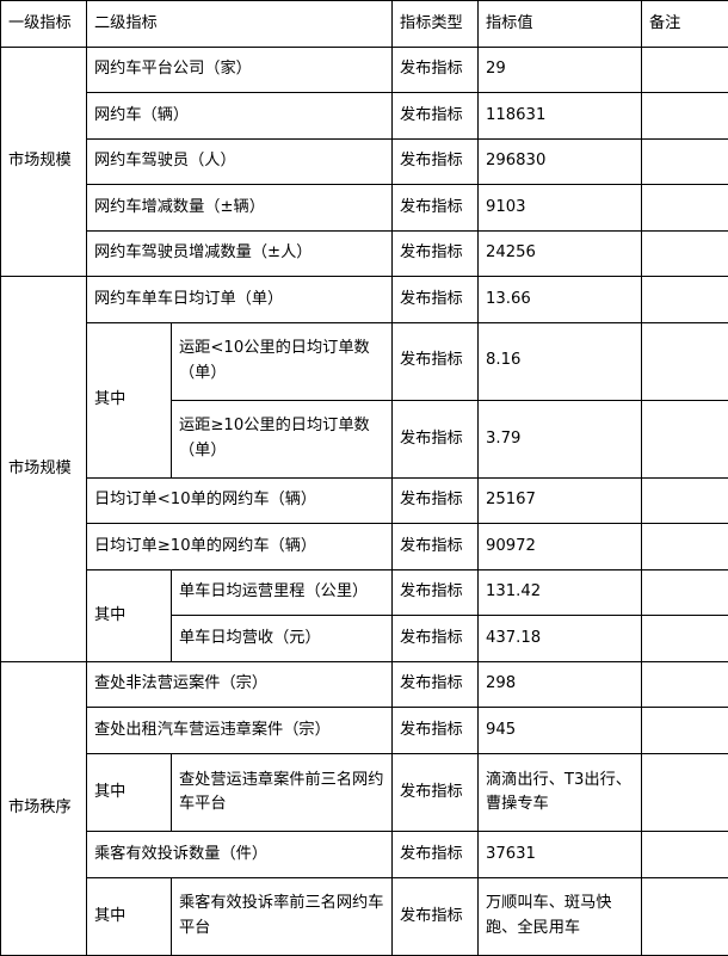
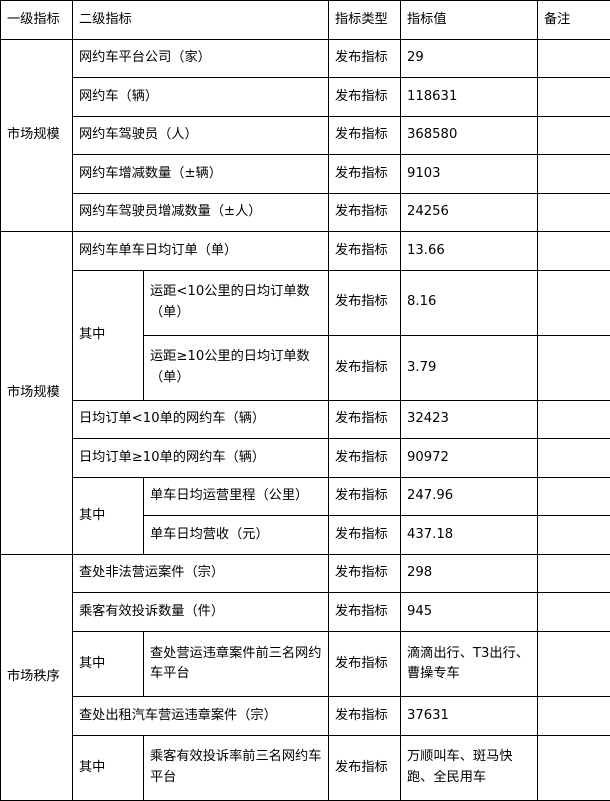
  一级指标	二级指标	指标类型	指标值	备注
  市场规模	网约车平台公司（家）	发布指标	29
  网约车（辆）	发布指标	118631
- 网约车驾驶员（人）	发布指标	296830
+ 网约车驾驶员（人）	发布指标	368580
  网约车增减数量（±辆）	发布指标	9103
  网约车驾驶员增减数量（±人）	发布指标	24256
  市场规模	网约车单车日均订单（单）	发布指标	13.66
  其中	运距<10公里的日均订单数（单）	发布指标	8.16
  运距≥10公里的日均订单数（单）	发布指标	3.79
- 日均订单<10单的网约车（辆）	发布指标	25167
+ 日均订单<10单的网约车（辆）	发布指标	32423
  日均订单≥10单的网约车（辆）	发布指标	90972
- 其中	单车日均运营里程（公里）	发布指标	131.42
+ 其中	单车日均运营里程（公里）	发布指标	247.96
  单车日均营收（元）	发布指标	437.18
  市场秩序	查处非法营运案件（宗）	发布指标	298
- 查处出租汽车营运违章案件（宗）	发布指标	945
+ 乘客有效投诉数量（件）	发布指标	945
  其中	查处营运违章案件前三名网约车平台	发布指标	滴滴出行、T3出行、曹操专车
- 乘客有效投诉数量（件）	发布指标	37631
+ 查处出租汽车营运违章案件（宗）	发布指标	37631
  其中	乘客有效投诉率前三名网约车平台	发布指标	万顺叫车、斑马快跑、全民用车
